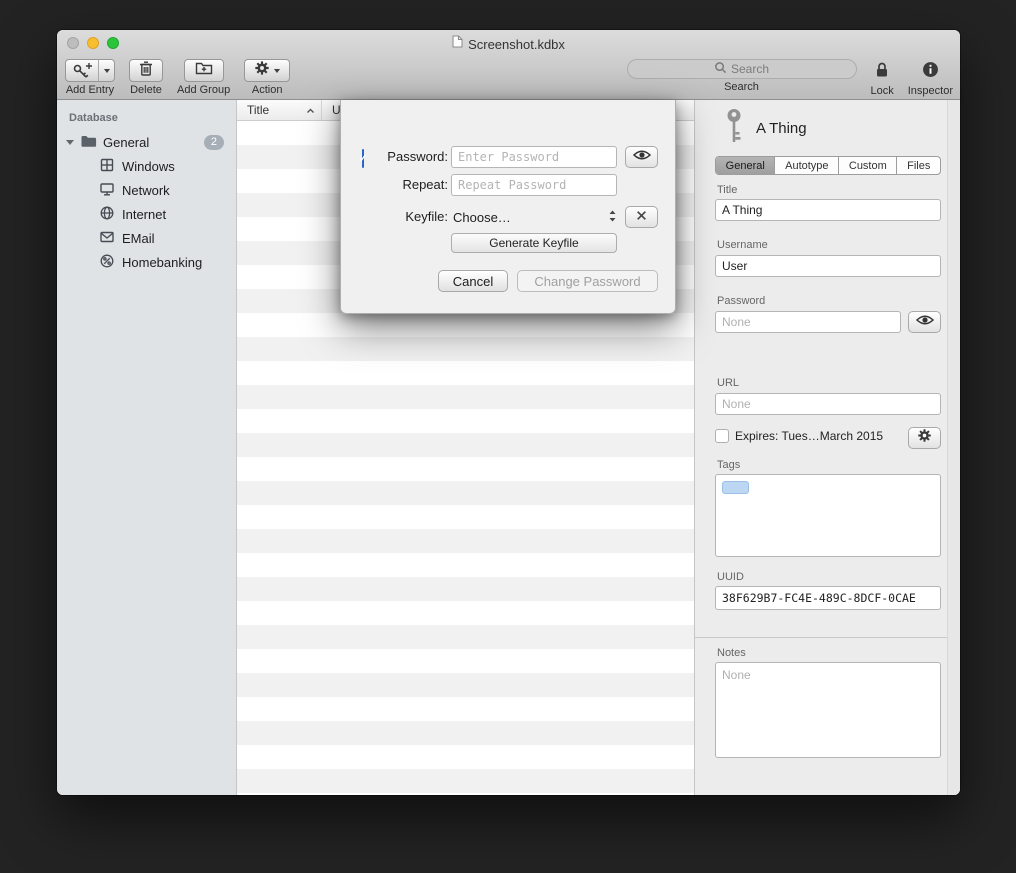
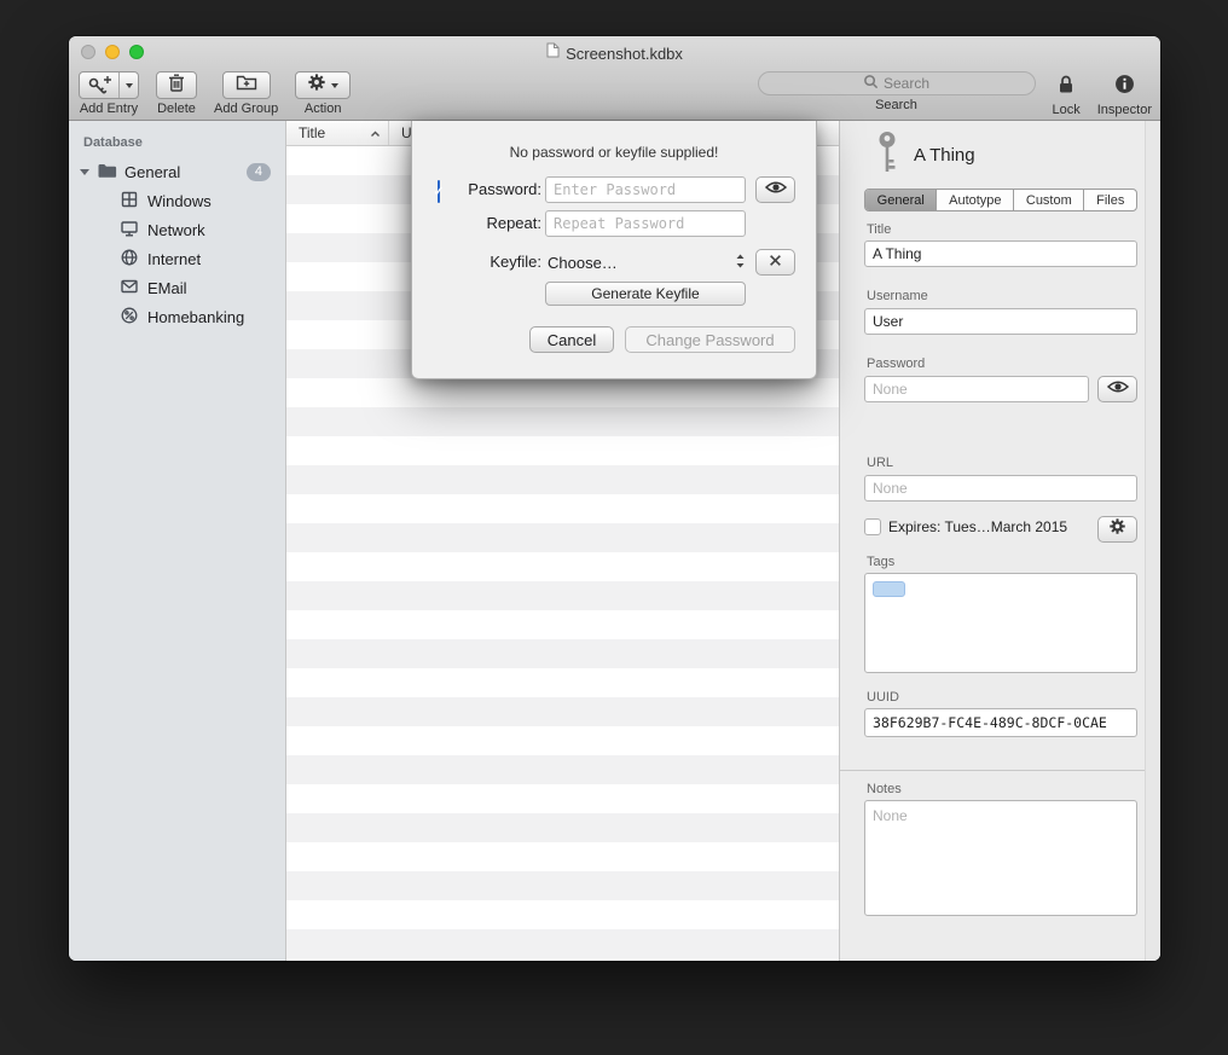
  Screenshot.kdbx
  Add Entry
  Delete
  Add Group
  Action
  Search
  Search
  Lock
  Inspector
  Database
  General
- 2
+ 4
  Windows
  Network
  Internet
  EMail
  Homebanking
  Title
  A Thing
  General
  Autotype
  Custom
  Files
  Title
  A Thing
  Username
  User
  Password
  None
  URL
  None
  Expires: Tues…March 2015
  Tags
  UUID
  38F629B7-FC4E-489C-8DCF-0CAE
  Notes
  None
+ No password or keyfile supplied!
  Password:
  Enter Password
  Repeat:
  Repeat Password
  Keyfile:
  Choose…
  Generate Keyfile
  Cancel
  Change Password
